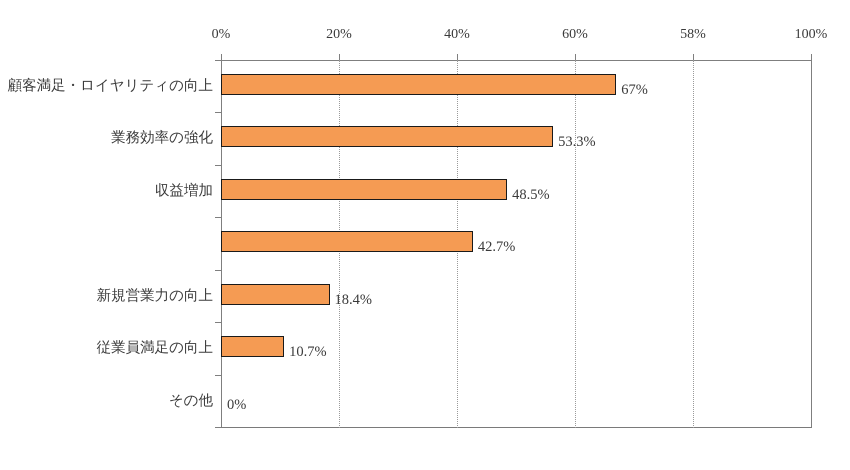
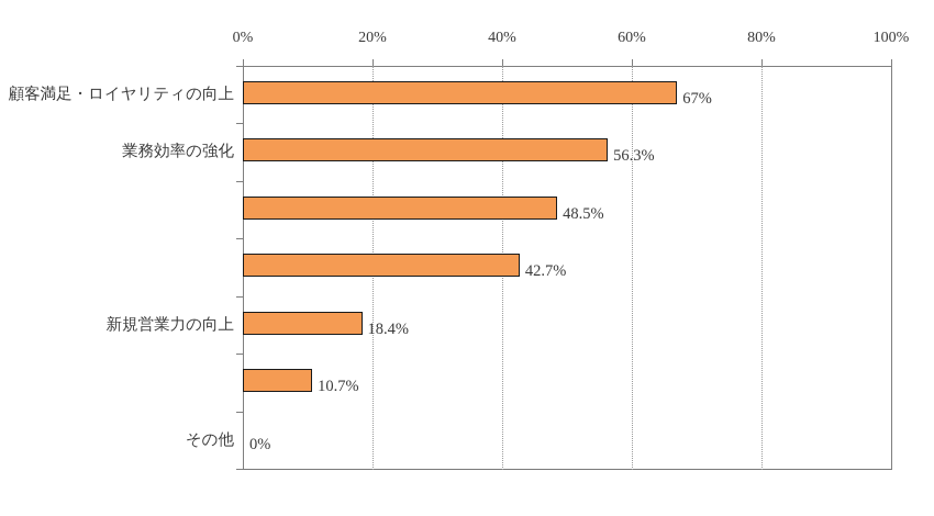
  0%
  20%
  40%
  60%
- 58%
+ 80%
  100%
  67%
- 53.3%
+ 56.3%
  48.5%
  42.7%
  18.4%
  10.7%
  0%
  顧客満足・ロイヤリティの向上
  業務効率の強化
- 収益増加
  新規営業力の向上
- 従業員満足の向上
  その他
